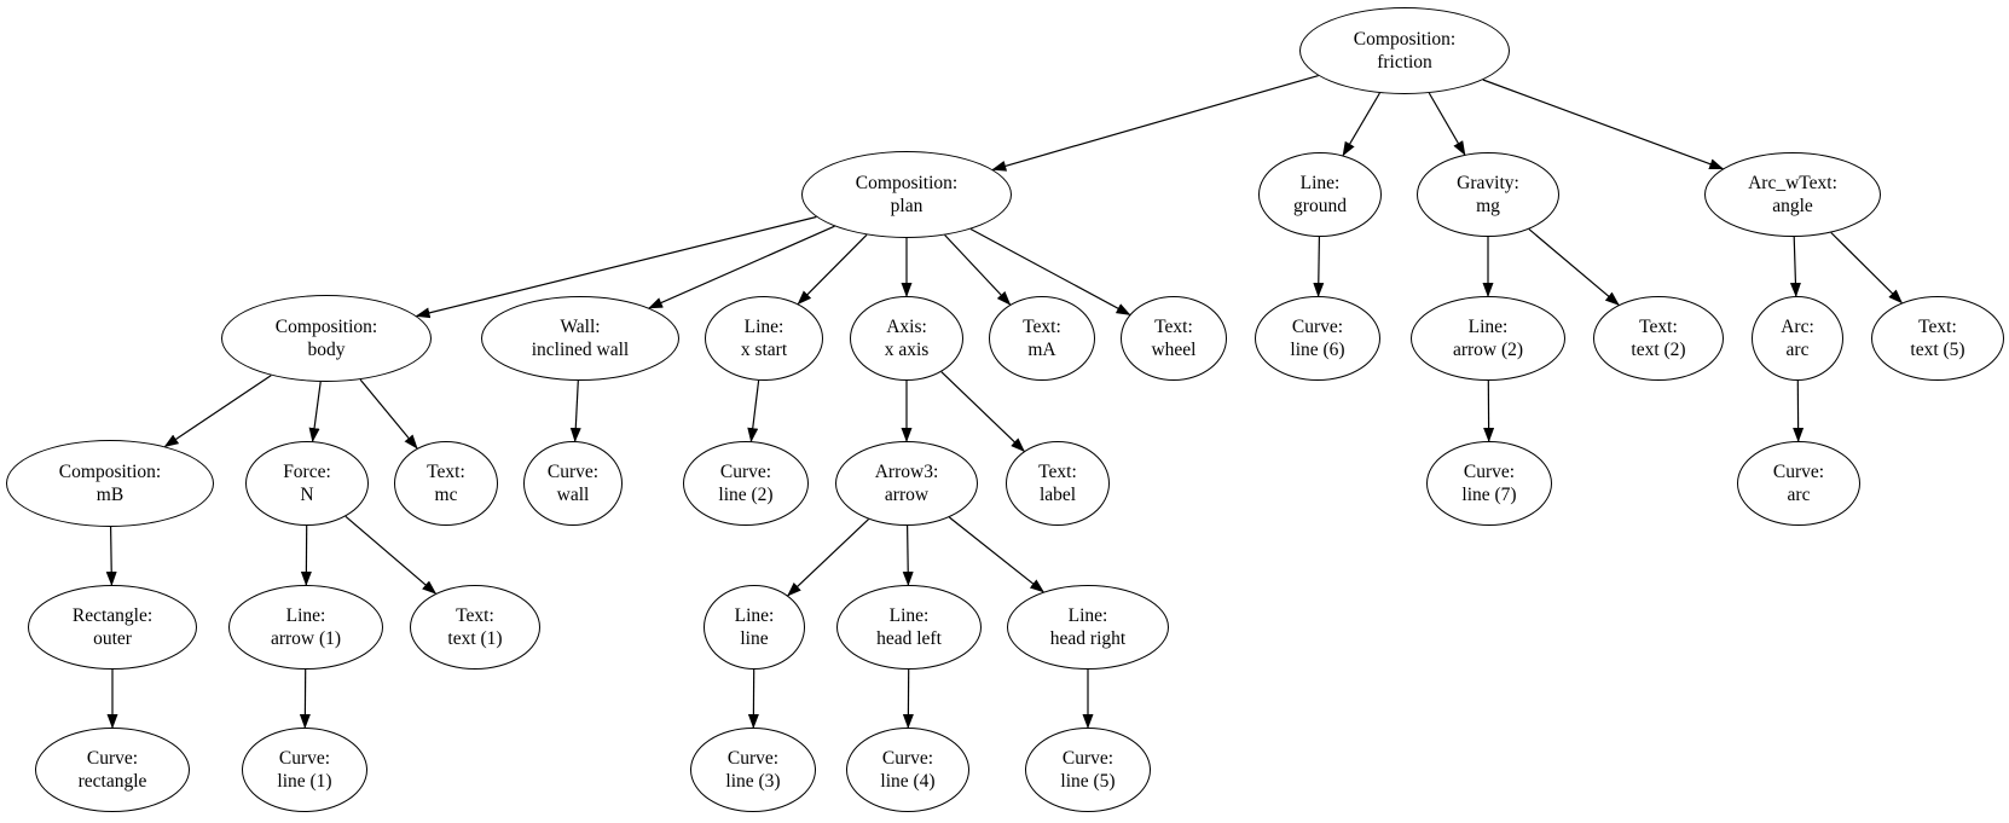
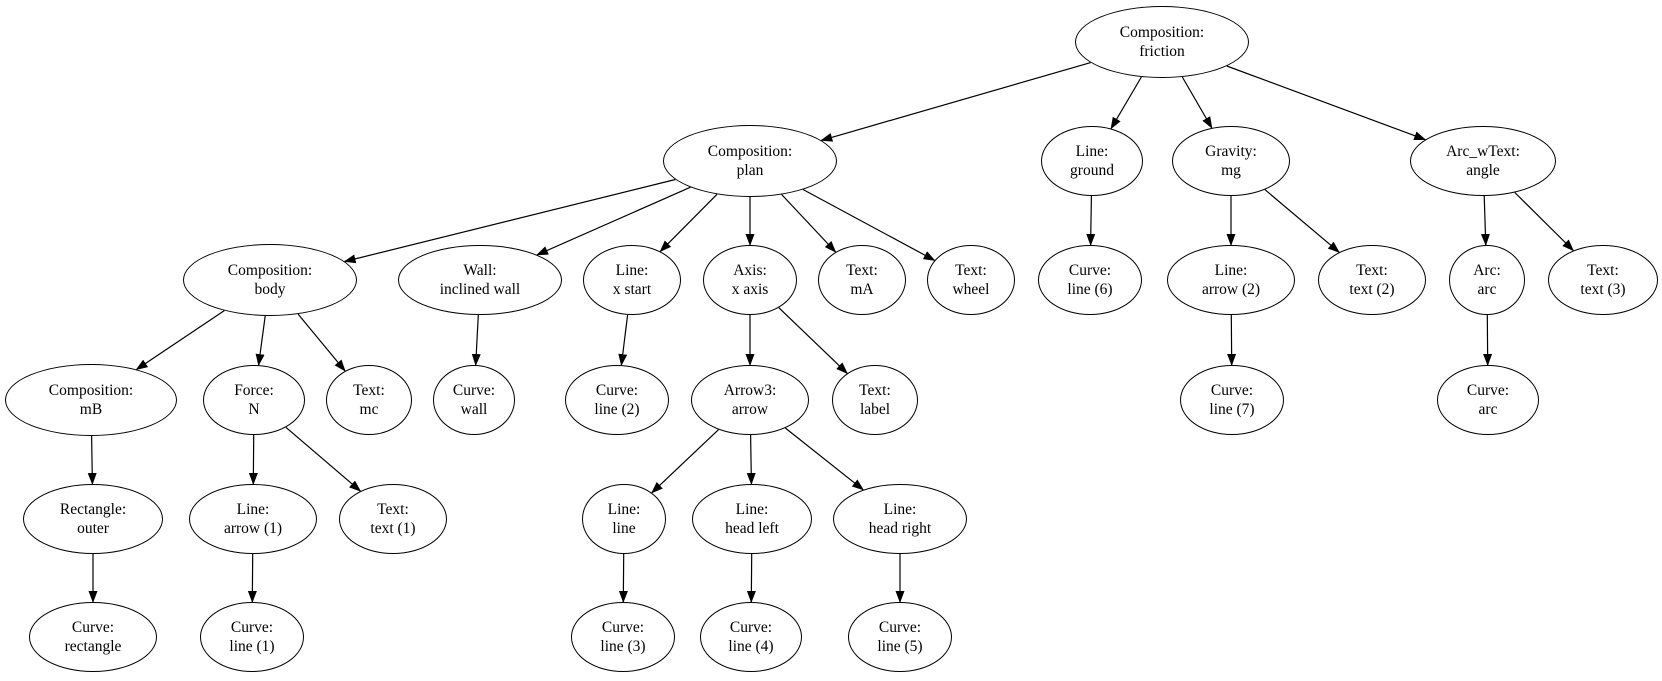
  Composition:
  friction
  Composition:
  plan
  Line:
  ground
  Gravity:
  mg
  Arc_wText:
  angle
  Composition:
  body
  Wall:
  inclined wall
  Line:
  x start
  Axis:
  x axis
  Text:
  mA
  Text:
  wheel
  Curve:
  line (6)
  Line:
  arrow (2)
  Text:
  text (2)
  Arc:
  arc
  Text:
- text (5)
+ text (3)
  Composition:
  mB
  Force:
  N
  Text:
  mc
  Curve:
  wall
  Curve:
  line (2)
  Arrow3:
  arrow
  Text:
  label
  Curve:
  line (7)
  Curve:
  arc
  Rectangle:
  outer
  Line:
  arrow (1)
  Text:
  text (1)
  Line:
  line
  Line:
  head left
  Line:
  head right
  Curve:
  rectangle
  Curve:
  line (1)
  Curve:
  line (3)
  Curve:
  line (4)
  Curve:
  line (5)
